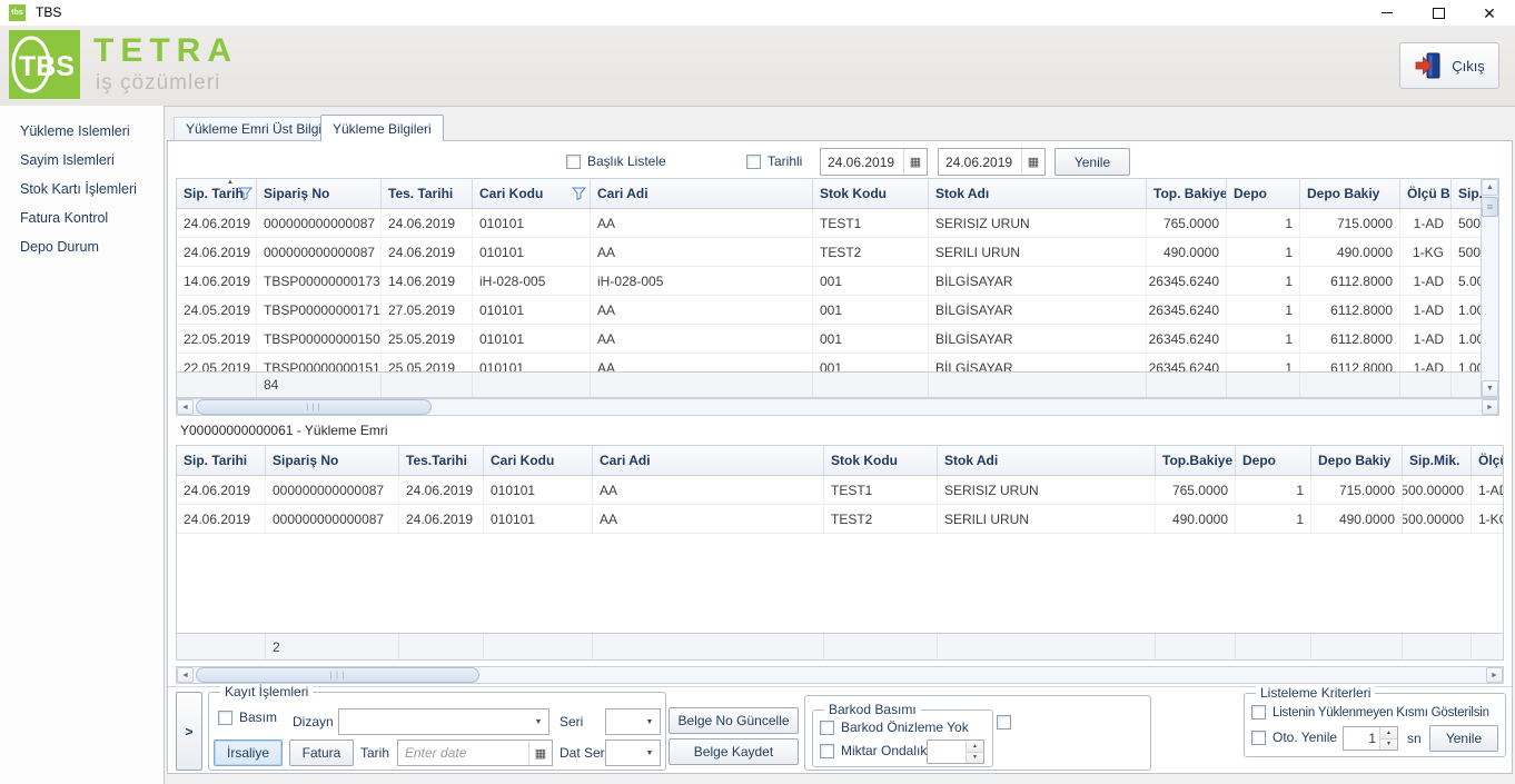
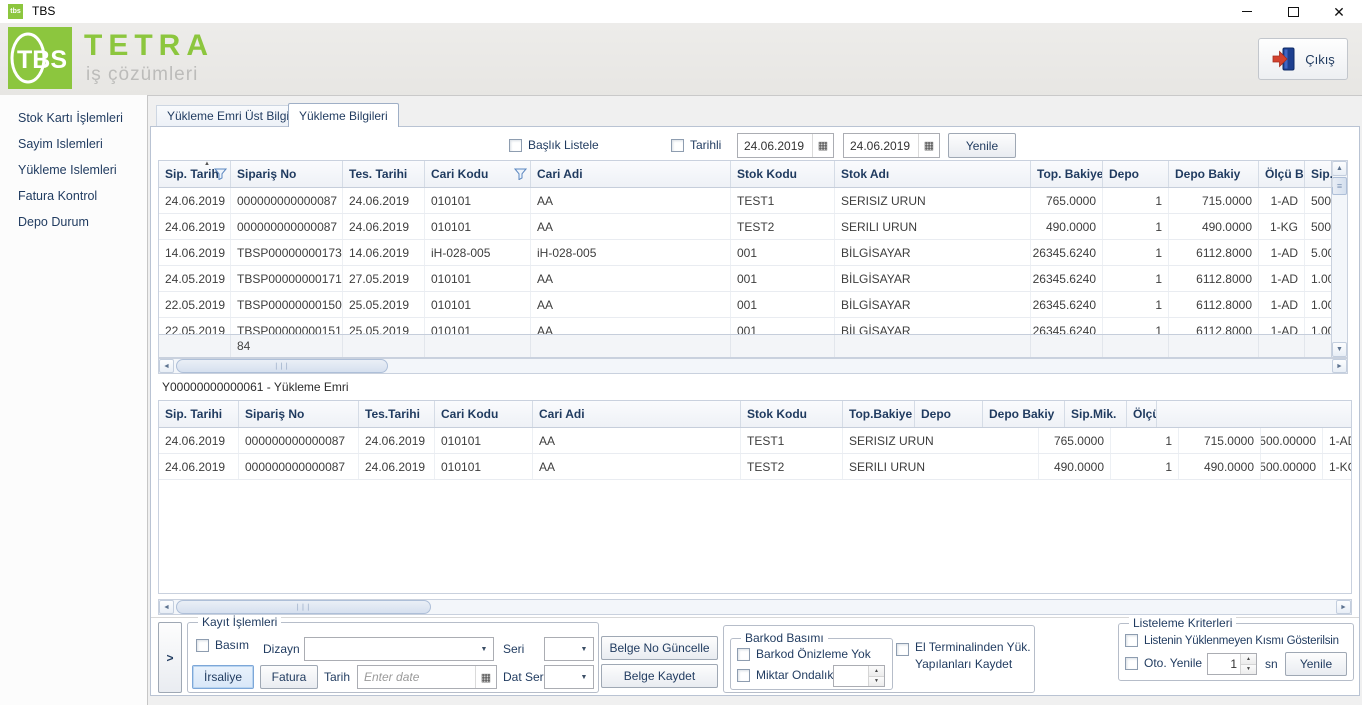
  TBS
  ✕
  TBS
  TETRA
  iş çözümleri
  Çıkış
- Yükleme Islemleri
+ Stok Kartı İşlemleri
  Sayim Islemleri
- Stok Kartı İşlemleri
+ Yükleme Islemleri
  Fatura Kontrol
  Depo Durum
  Yükleme Emri Üst Bilg
  Yükleme Bilgileri
  Başlık Listele
  Tarihli
  24.06.2019
  ▦
  24.06.2019
  ▦
  Yenile
  ≡
  Sip. Tarih
  Sipariş No
  Tes. Tarihi
  Cari Kodu
  Cari Adi
  Stok Kodu
  Stok Adı
  Top. Bakiye
  Depo
  Depo Bakiy
  Ölçü B
  Sip.
  24.06.2019
  000000000000087
  24.06.2019
  010101
  AA
  TEST1
  SERISIZ URUN
  765.0000
  1
  715.0000
  1-AD
  24.06.2019
  000000000000087
  24.06.2019
  010101
  AA
  TEST2
  SERILI URUN
  490.0000
  1
  490.0000
  1-KG
  14.06.2019
  TBSP00000000173
  14.06.2019
  iH-028-005
  iH-028-005
  001
  BİLGİSAYAR
  26345.6240
  1
  6112.8000
  1-AD
  24.05.2019
  TBSP00000000171
  27.05.2019
  010101
  AA
  001
  BİLGİSAYAR
  26345.6240
  1
  6112.8000
  1-AD
  22.05.2019
  TBSP00000000150
  25.05.2019
  010101
  AA
  001
  BİLGİSAYAR
  26345.6240
  1
  6112.8000
  1-AD
  22.05.2019
  TBSP00000000151
  25.05.2019
  010101
  AA
  001
  BİLGİSAYAR
  26345.6240
  1
  6112.8000
  1-AD
  84
  |||
  Y00000000000061 - Yükleme Emri
  Sip. Tarihi
  Sipariş No
  Tes.Tarihi
  Cari Kodu
  Cari Adi
  Stok Kodu
- Stok Adi
  Top.Bakiye
  Depo
  Depo Bakiy
  Sip.Mik.
  24.06.2019
  000000000000087
  24.06.2019
  010101
  AA
  TEST1
  SERISIZ URUN
  765.0000
  1
  715.0000
  500.00000
  1-A
  24.06.2019
  000000000000087
  24.06.2019
  010101
  AA
  TEST2
  SERILI URUN
  490.0000
  1
  490.0000
  500.00000
  1-K
- 2
  |||
  >
  Kayıt İşlemleri
  Basım
  Dizayn
  Seri
  İrsaliye
  Fatura
  Tarih
  Enter date
  ▦
  Dat Ser
  Belge No Güncelle
  Belge Kaydet
  Barkod Basımı
  Barkod Önizleme Yok
  Miktar Ondalık
+ El Terminalinden Yük.
+ Yapılanları Kaydet
  Listeleme Kriterleri
  Listenin Yüklenmeyen Kısmı Gösterilsin
  Oto. Yenile
  1
  sn
  Yenile
